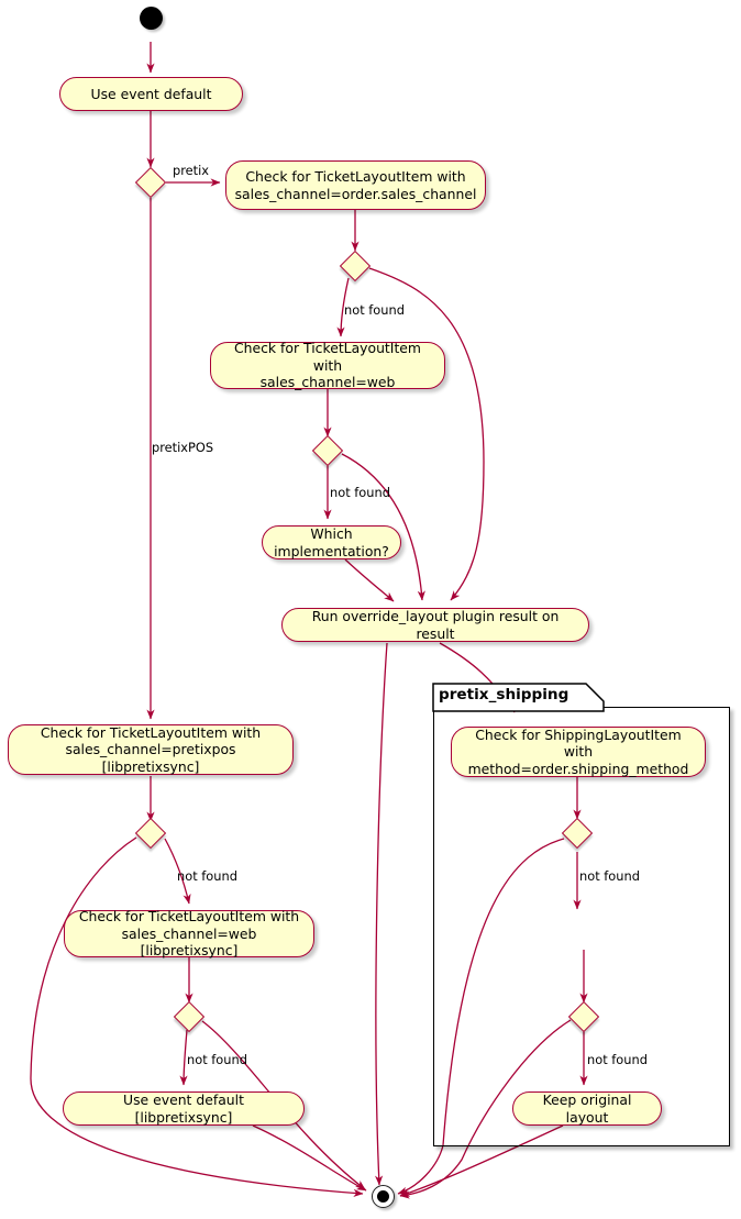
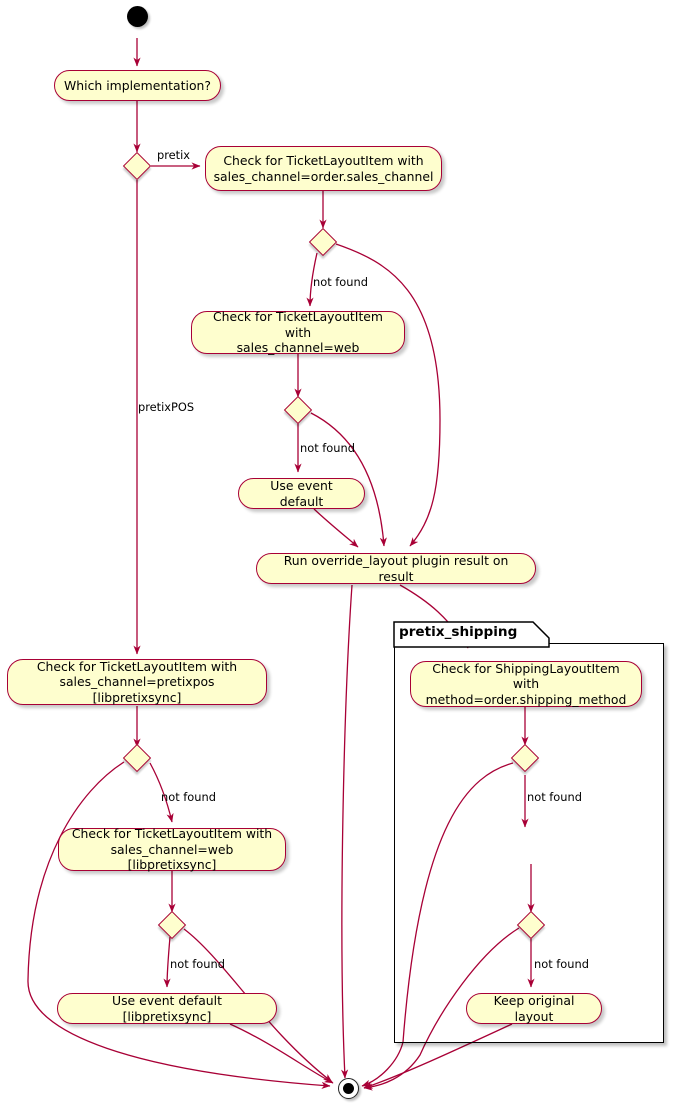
- Use event default
+ Which implementation?
  Check for TicketLayoutItem with
  sales_channel=order.sales_channel
  Check for TicketLayoutItem with
  sales_channel=web
- Which implementation?
+ Use event default
  Run override_layout plugin result on result
  Check for TicketLayoutItem with
  sales_channel=pretixpos [libpretixsync]
  Check for TicketLayoutItem with
  sales_channel=web [libpretixsync]
  Use event default [libpretixsync]
  pretix_shipping
  Check for ShippingLayoutItem with
  method=order.shipping_method
  Keep original layout
  pretix
  pretixPOS
  not found
  not found
  not found
  not found
  not found
  not found
